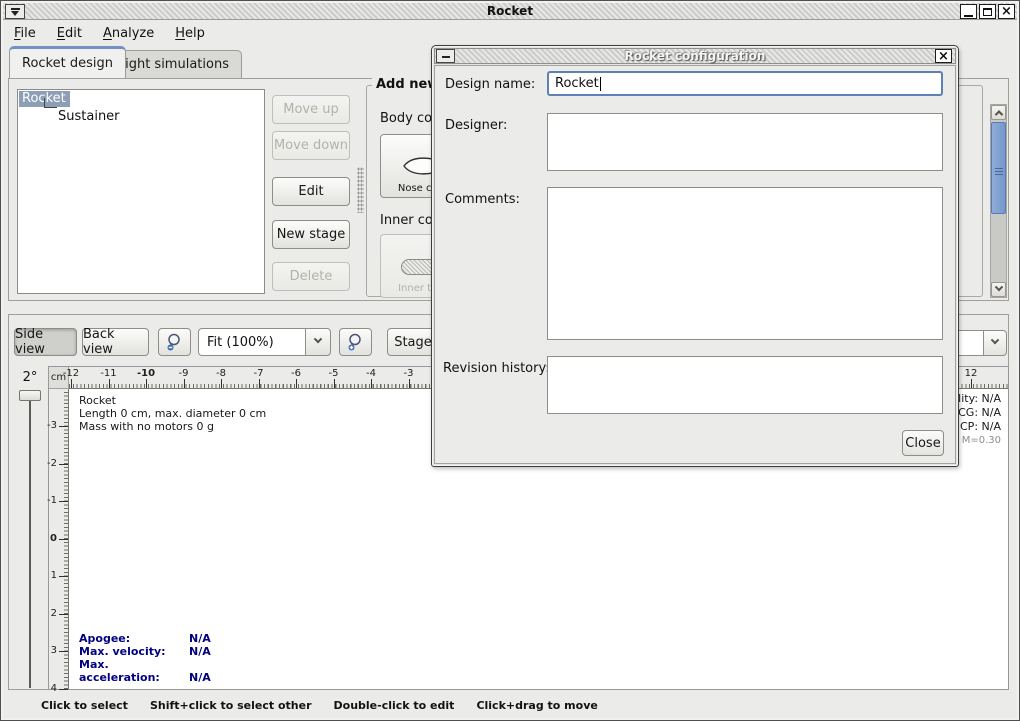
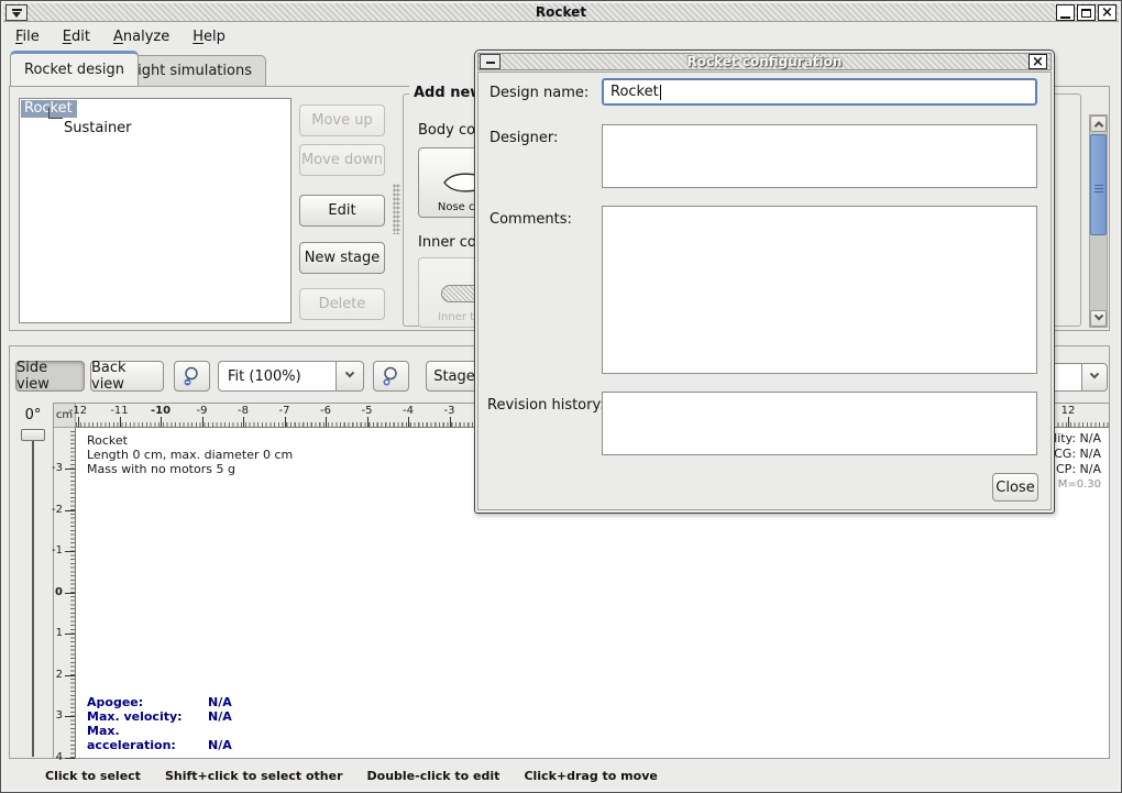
  Rocket
  ×
  File
  Edit
  Analyze
  Help
  Rocket design
  ight simulations
  Rocket
  Sustainer
  Move up
  Move down
  Edit
  New stage
  Delete
  Side view
  Back view
  Fit (100%)
  Stage
- 2°
+ 0°
  cm
  -12
  -11
  -10
  -9
  -8
  -7
  -6
  -5
  -4
  -3
  12
  -3
  -2
  -1
  0
  1
  2
  3
  4
  Rocket
  Length 0 cm, max. diameter 0 cm
- Mass with no motors 0 g
+ Mass with no motors 5 g
  Apogee: N/A
  Max. velocity: N/A
  Max. acceleration: N/A
  CG: N/A
  CP: N/A
  M=0.30
  Click to select
  Shift+click to select other
  Double-click to edit
  Click+drag to move
  Rocket configuration
  ×
  Design name:
  Rocket
  Designer:
  Comments:
  Revision history
  Close
